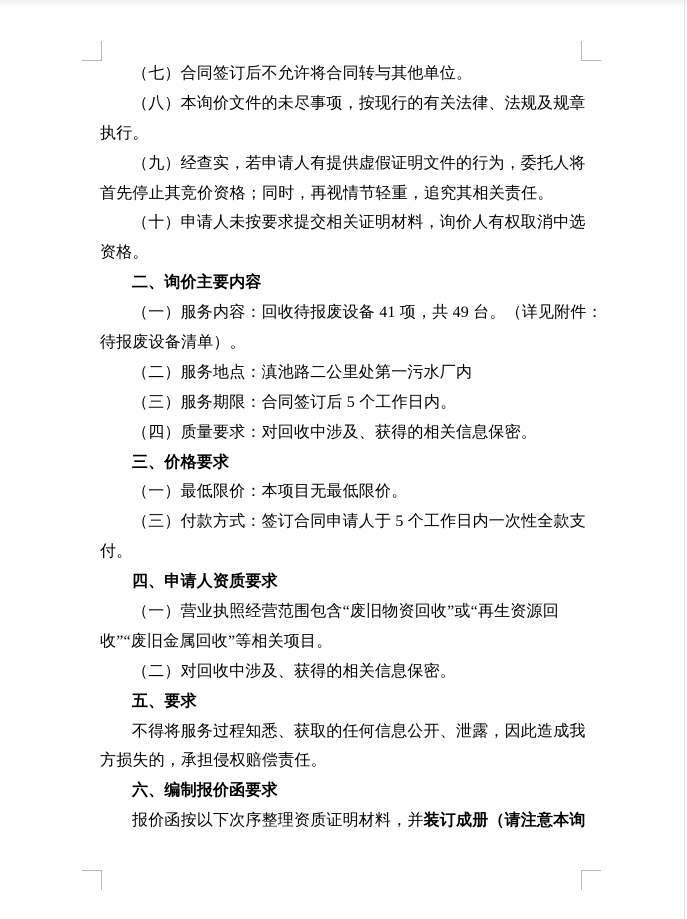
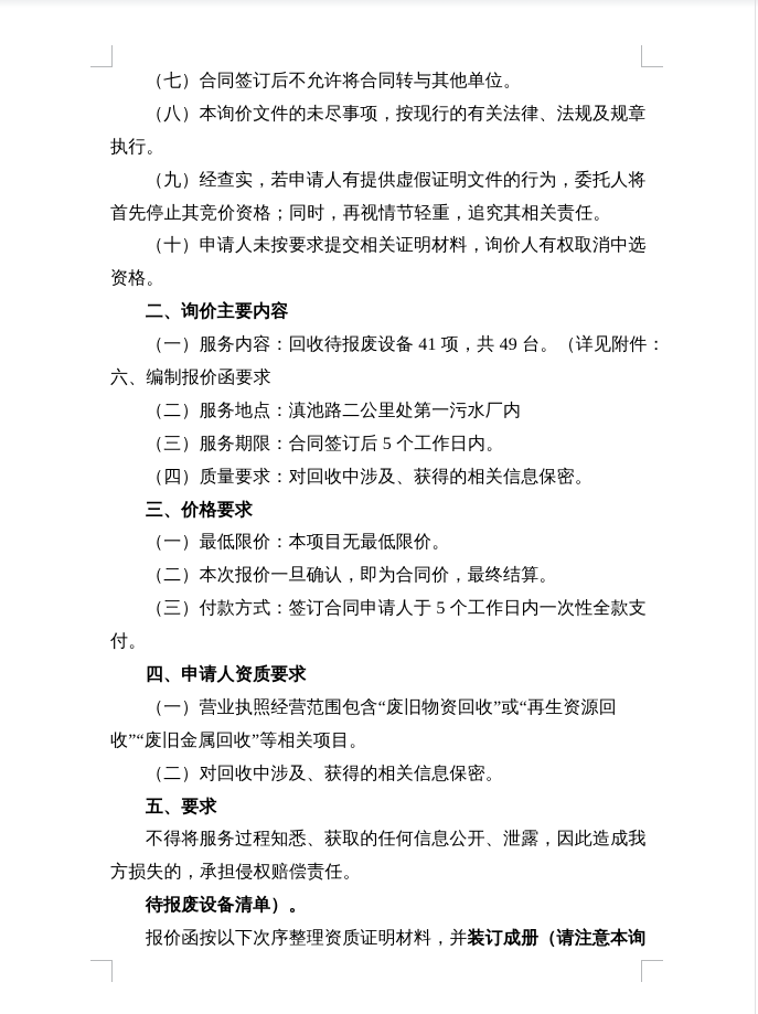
  （七）合同签订后不允许将合同转与其他单位。
  （八）本询价文件的未尽事项，按现行的有关法律、法规及规章
  执行。
  （九）经查实，若申请人有提供虚假证明文件的行为，委托人将
  首先停止其竞价资格；同时，再视情节轻重，追究其相关责任。
  （十）申请人未按要求提交相关证明材料，询价人有权取消中选
  资格。
  二、询价主要内容
  （一）服务内容：回收待报废设备 41 项，共 49 台。（详见附件：
- 待报废设备清单）。
+ 六、编制报价函要求
  （二）服务地点：滇池路二公里处第一污水厂内
  （三）服务期限：合同签订后 5 个工作日内。
  （四）质量要求：对回收中涉及、获得的相关信息保密。
  三、价格要求
  （一）最低限价：本项目无最低限价。
+ （二）本次报价一旦确认，即为合同价，最终结算。
  （三）付款方式：签订合同申请人于 5 个工作日内一次性全款支
  付。
  四、申请人资质要求
  （一）营业执照经营范围包含“废旧物资回收”或“再生资源回
  收”“废旧金属回收”等相关项目。
  （二）对回收中涉及、获得的相关信息保密。
  五、要求
  不得将服务过程知悉、获取的任何信息公开、泄露，因此造成我
  方损失的，承担侵权赔偿责任。
- 六、编制报价函要求
+ 待报废设备清单）。
  报价函按以下次序整理资质证明材料，并装订成册（请注意本询
